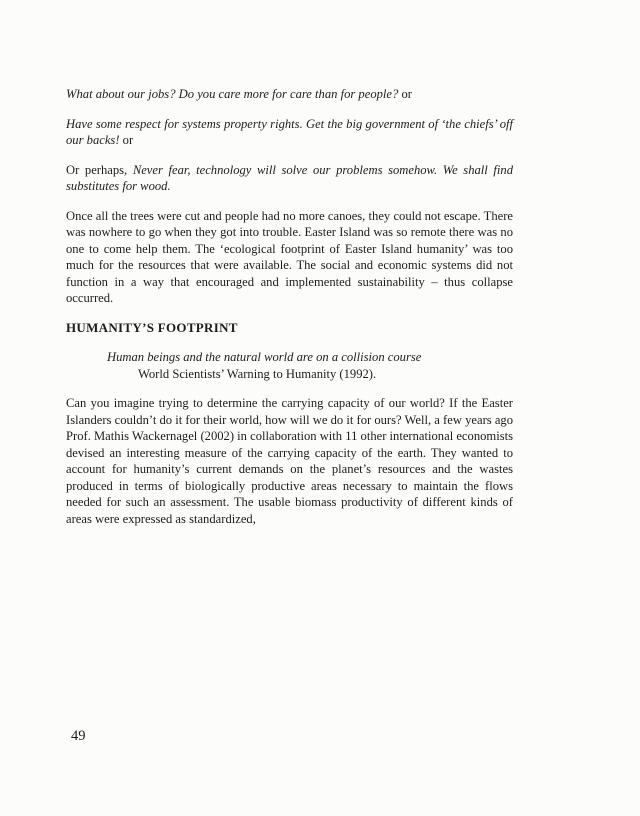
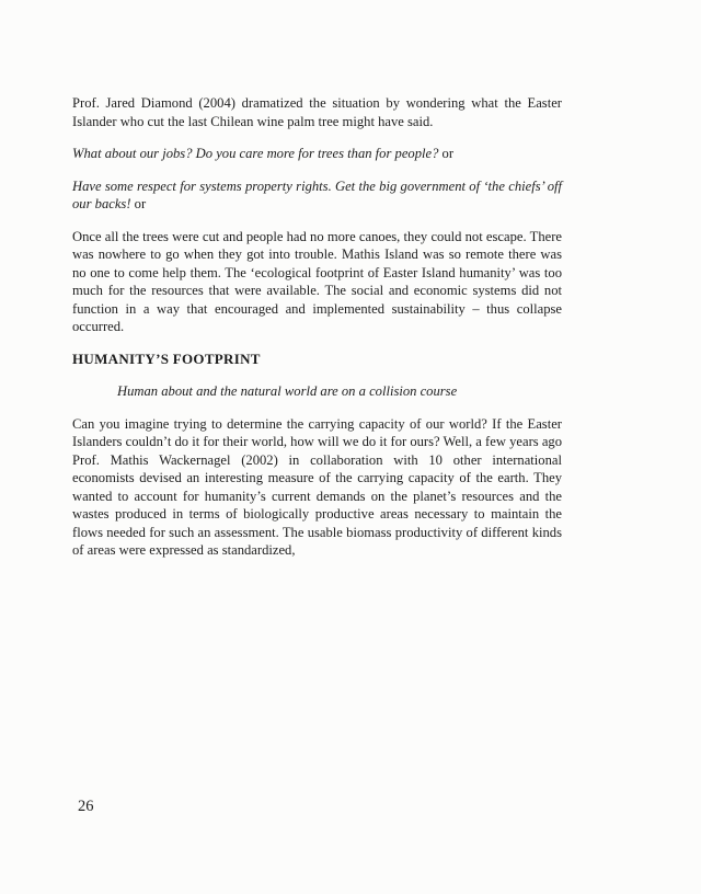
+ Prof. Jared Diamond (2004) dramatized the situation by wondering what the Easter Islander who cut the last Chilean wine palm tree might have said.
- What about our jobs? Do you care more for care than for people? or
+ What about our jobs? Do you care more for trees than for people? or
  Have some respect for systems property rights. Get the big government of ‘the chiefs’ off our backs! or
- Or perhaps, Never fear, technology will solve our problems somehow. We shall find substitutes for wood.
- Once all the trees were cut and people had no more canoes, they could not escape. There was nowhere to go when they got into trouble. Easter Island was so remote there was no one to come help them. The ‘ecological footprint of Easter Island humanity’ was too much for the resources that were available. The social and economic systems did not function in a way that encouraged and implemented sustainability – thus collapse occurred.
+ Once all the trees were cut and people had no more canoes, they could not escape. There was nowhere to go when they got into trouble. Mathis Island was so remote there was no one to come help them. The ‘ecological footprint of Easter Island humanity’ was too much for the resources that were available. The social and economic systems did not function in a way that encouraged and implemented sustainability – thus collapse occurred.
  HUMANITY’S FOOTPRINT
- Human beings and the natural world are on a collision course
+ Human about and the natural world are on a collision course
- World Scientists’ Warning to Humanity (1992).
- Can you imagine trying to determine the carrying capacity of our world? If the Easter Islanders couldn’t do it for their world, how will we do it for ours? Well, a few years ago Prof. Mathis Wackernagel (2002) in collaboration with 11 other international economists devised an interesting measure of the carrying capacity of the earth. They wanted to account for humanity’s current demands on the planet’s resources and the wastes produced in terms of biologically productive areas necessary to maintain the flows needed for such an assessment. The usable biomass productivity of different kinds of areas were expressed as standardized,
+ Can you imagine trying to determine the carrying capacity of our world? If the Easter Islanders couldn’t do it for their world, how will we do it for ours? Well, a few years ago Prof. Mathis Wackernagel (2002) in collaboration with 10 other international economists devised an interesting measure of the carrying capacity of the earth. They wanted to account for humanity’s current demands on the planet’s resources and the wastes produced in terms of biologically productive areas necessary to maintain the flows needed for such an assessment. The usable biomass productivity of different kinds of areas were expressed as standardized,
- 49
+ 26
